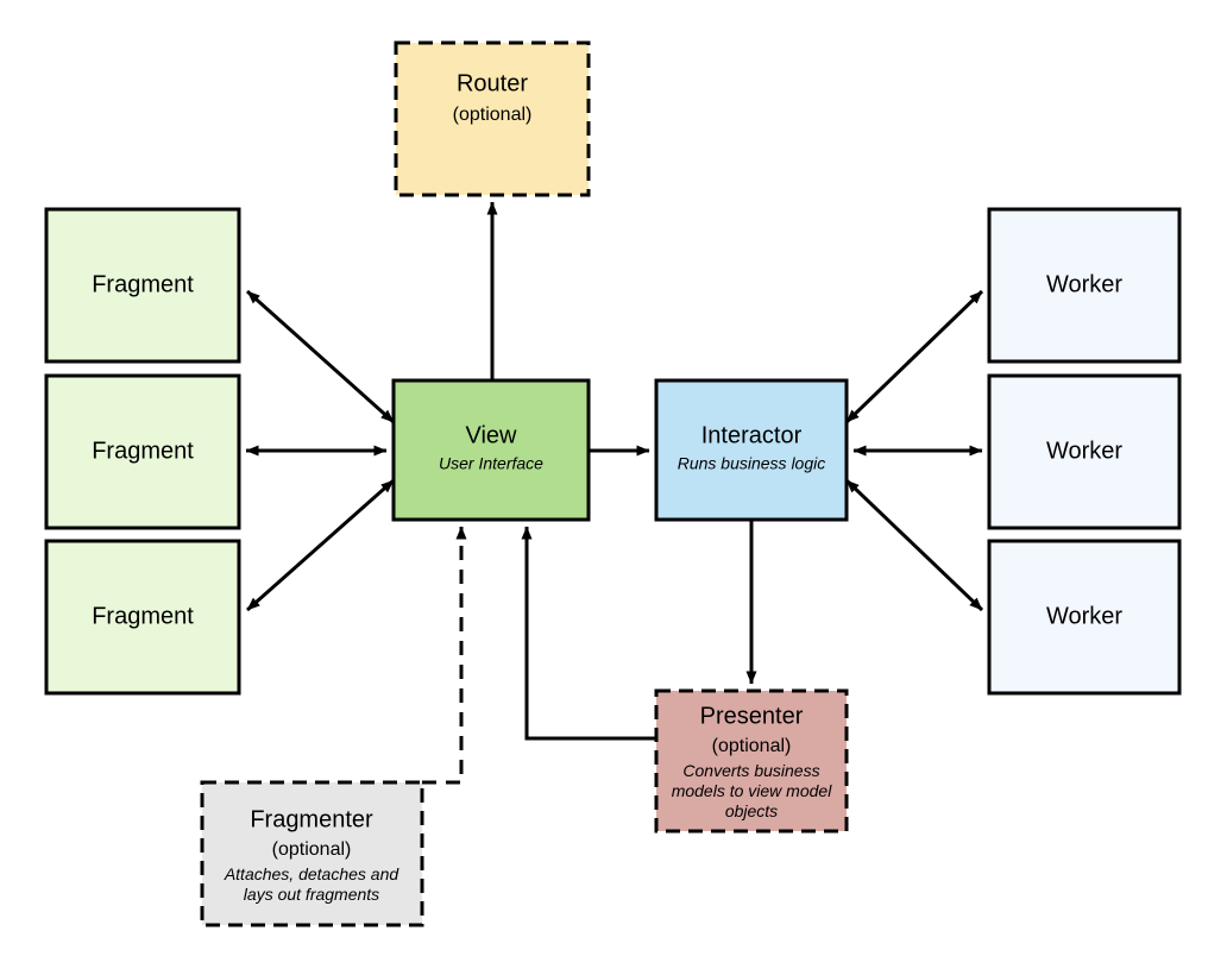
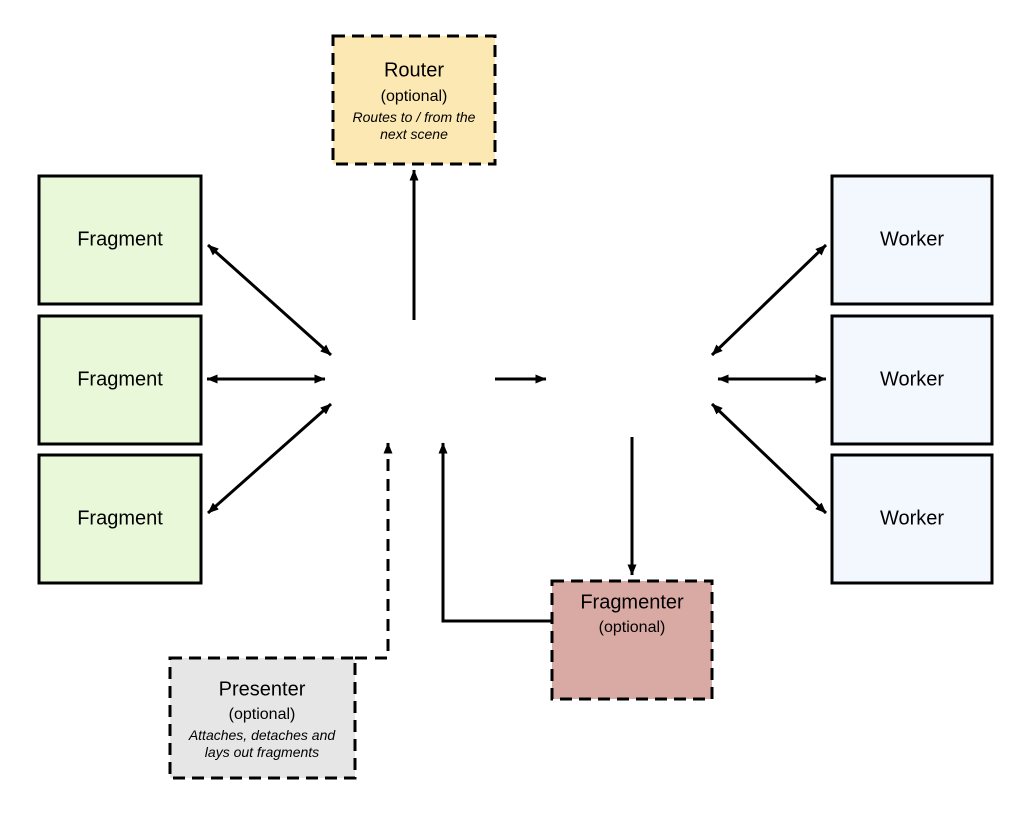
  Router
  (optional)
+ Routes to / from the next scene
  Fragment
  Fragment
  Fragment
- View
- User Interface
- Interactor
- Runs business logic
  Worker
  Worker
  Worker
- Presenter
+ Fragmenter
  (optional)
- Converts business models to view model objects
- Fragmenter
+ Presenter
  (optional)
  Attaches, detaches and lays out fragments
